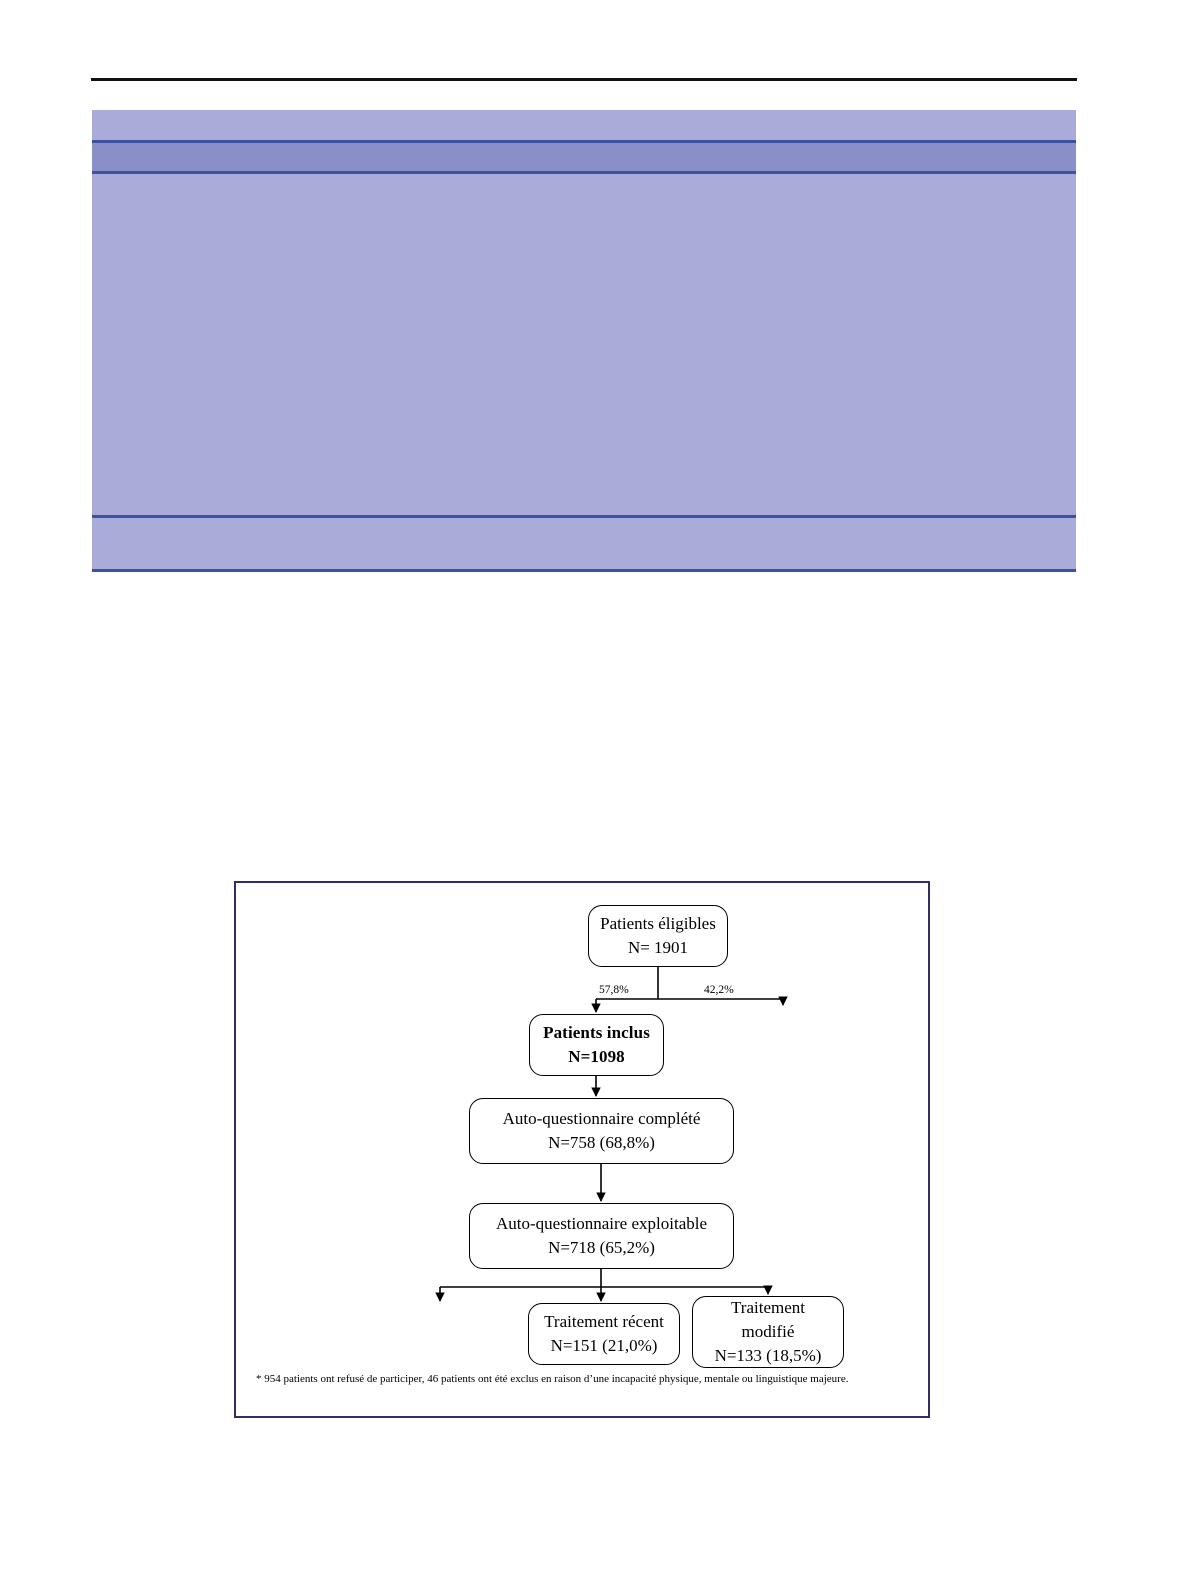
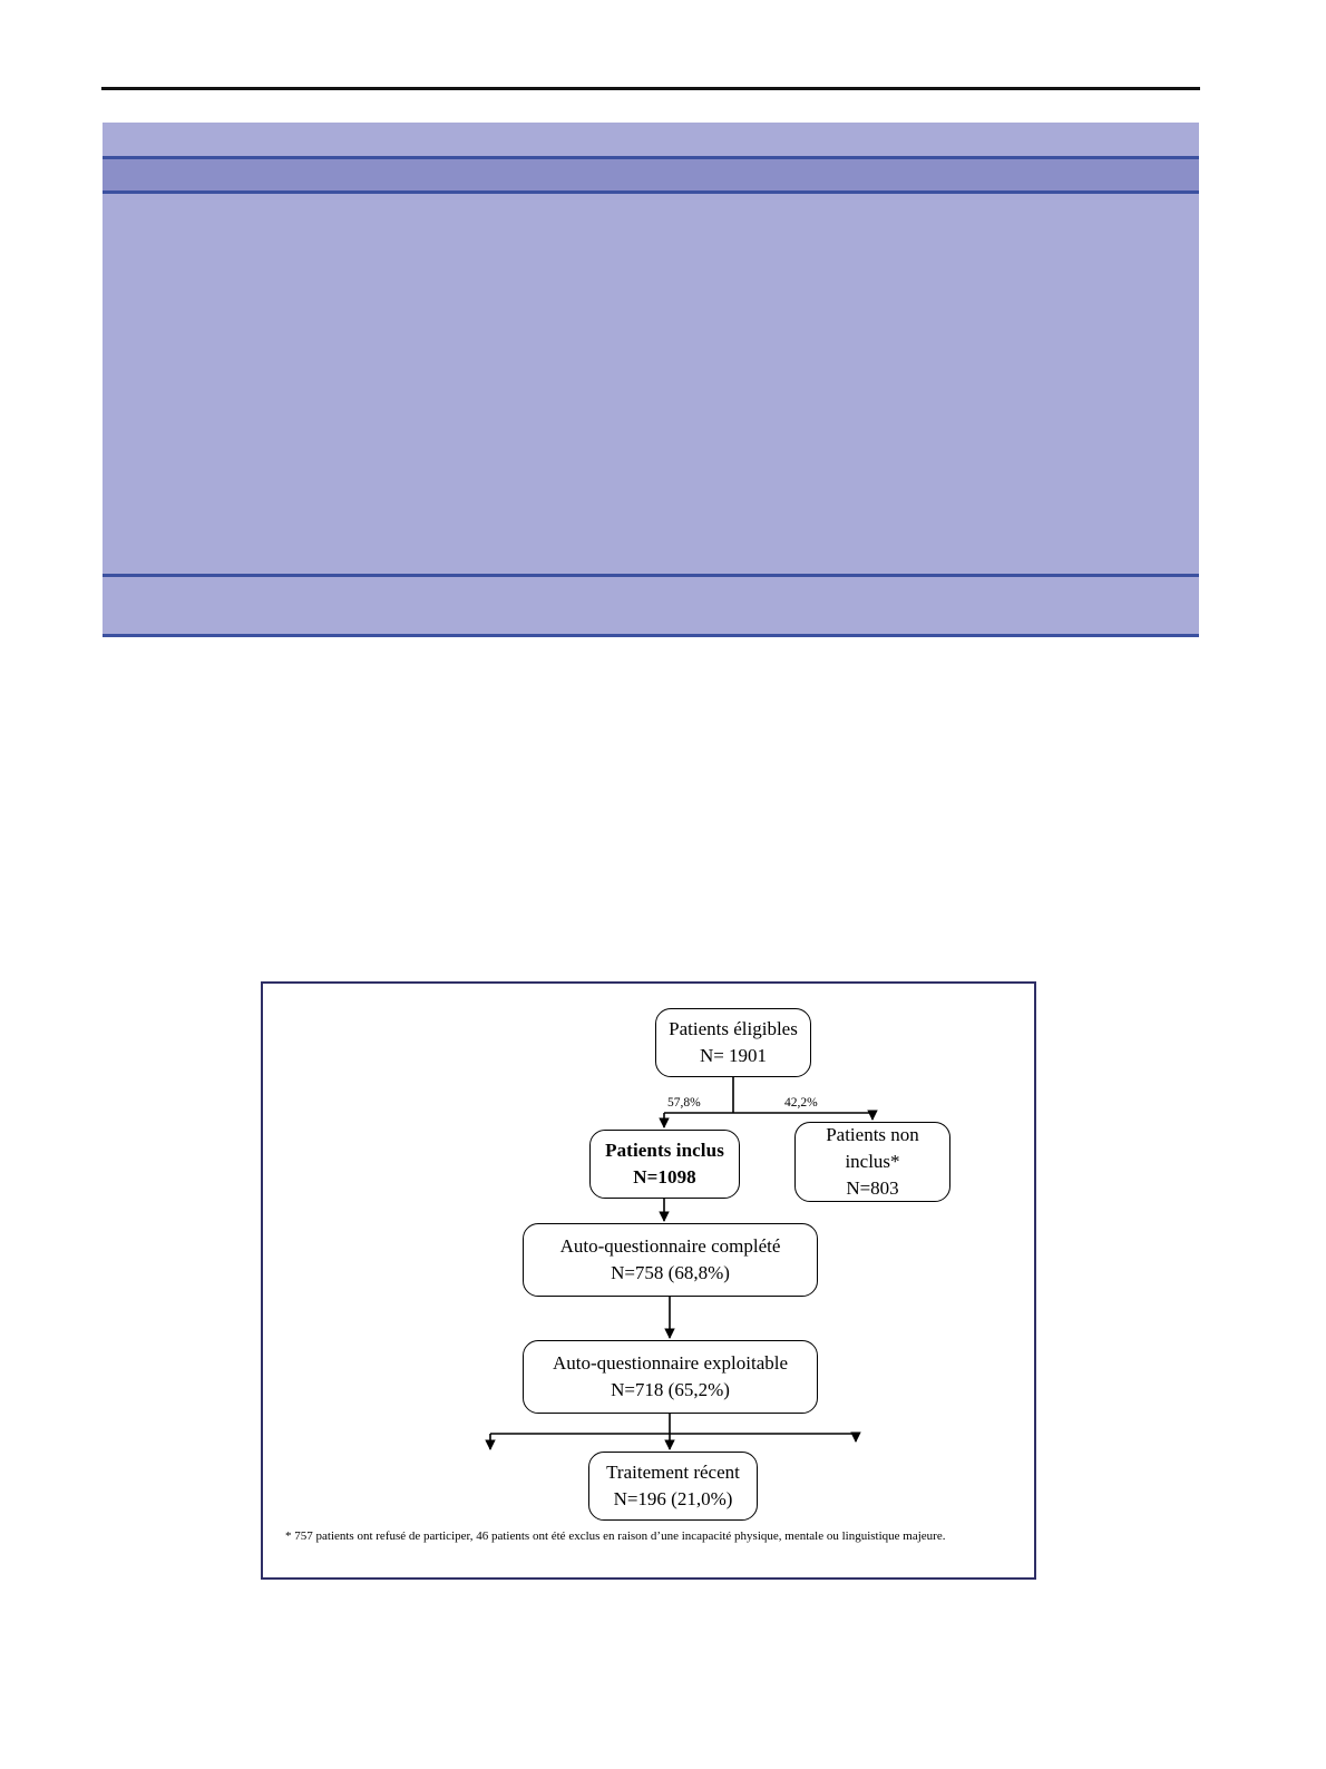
  57,8%
  42,2%
  Patients éligibles
  N= 1901
  Patients inclus
  N=1098
+ Patients non
+ inclus*
+ N=803
  Auto-questionnaire complété
  N=758 (68,8%)
  Auto-questionnaire exploitable
  N=718 (65,2%)
  Traitement récent
- N=151 (21,0%)
+ N=196 (21,0%)
- Traitement
- modifié
- N=133 (18,5%)
- * 954 patients ont refusé de participer, 46 patients ont été exclus en raison d’une incapacité physique, mentale ou linguistique majeure.
+ * 757 patients ont refusé de participer, 46 patients ont été exclus en raison d’une incapacité physique, mentale ou linguistique majeure.
